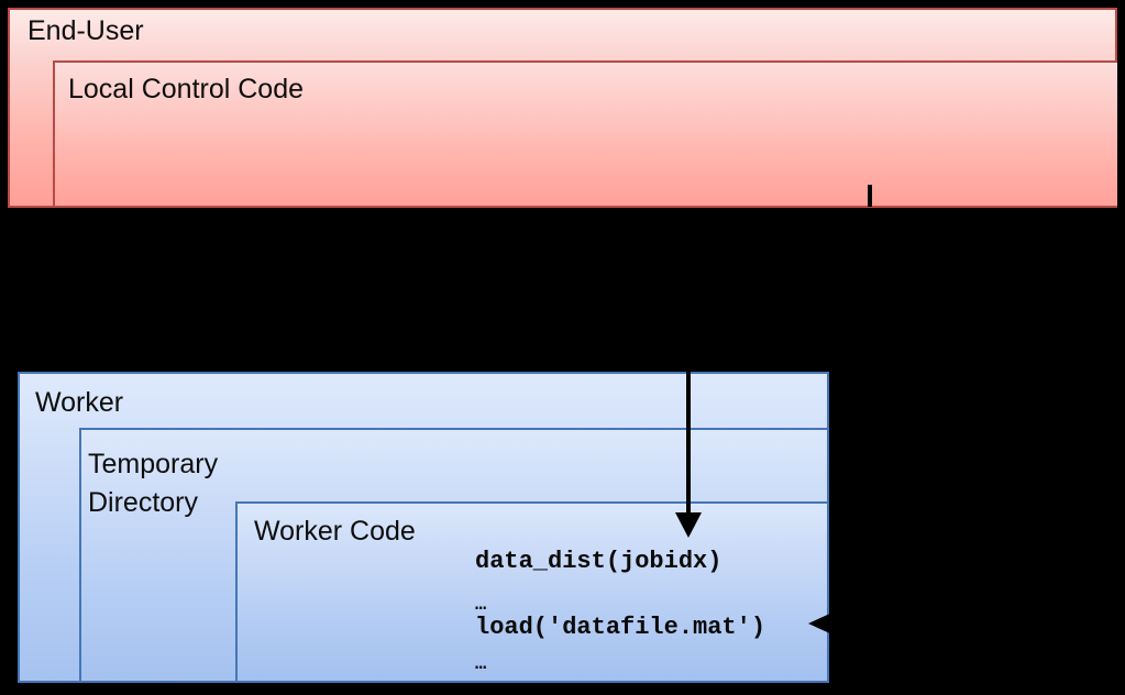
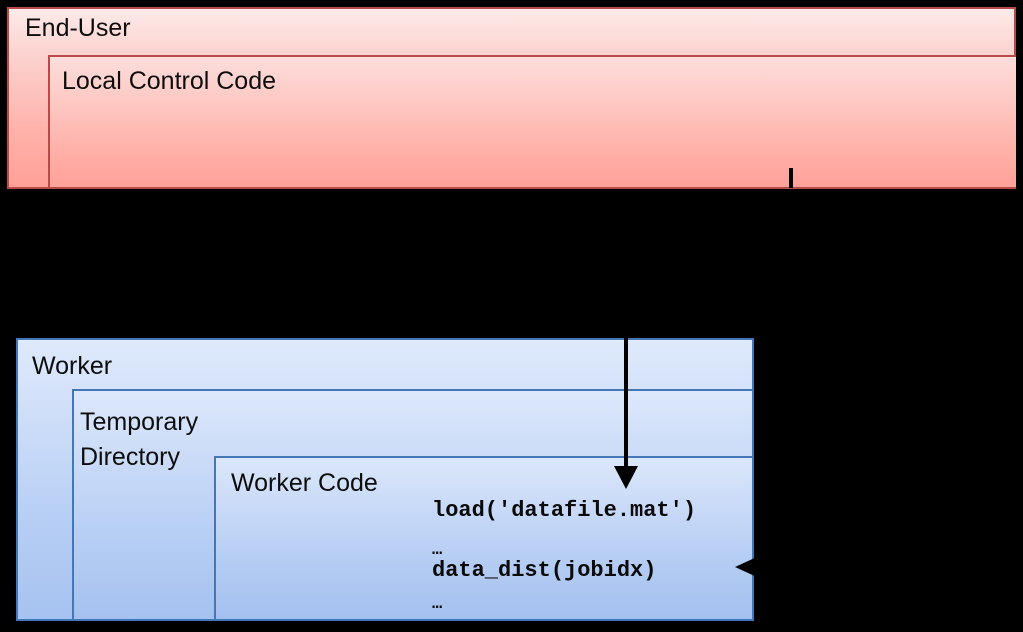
  End-User
  Local Control Code
  Worker
  Temporary Directory
  Worker Code
- data_dist(jobidx)
+ load('datafile.mat')
  …
- load('datafile.mat')
+ data_dist(jobidx)
  …
